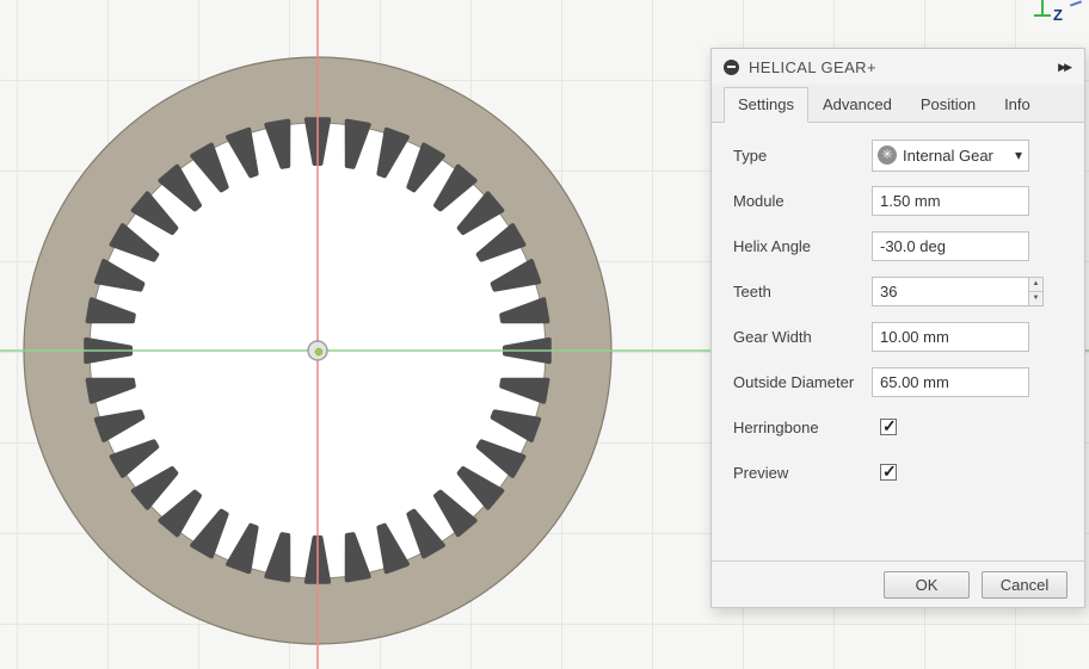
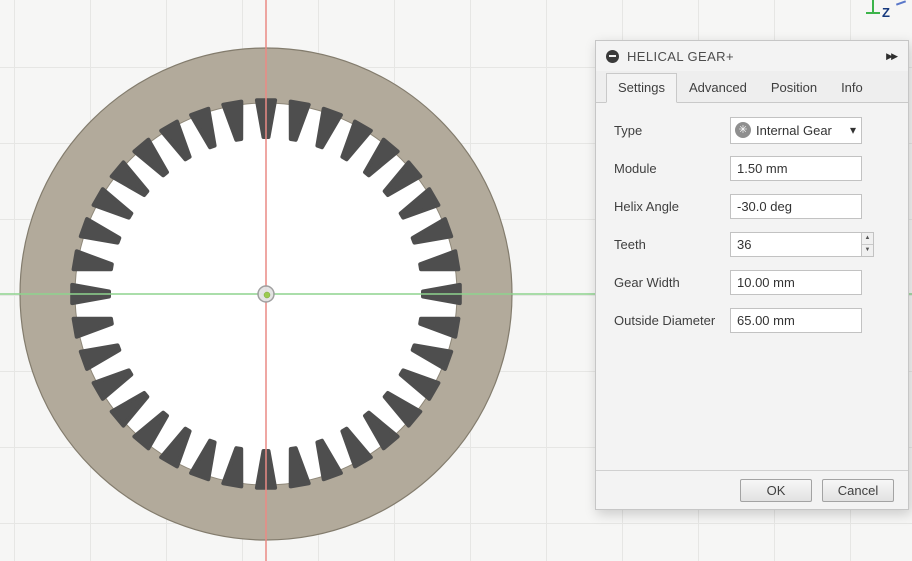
  Z
  HELICAL GEAR+
  Settings
  Advanced
  Position
  Info
  Type
  Internal Gear
  Module
  1.50 mm
  Helix Angle
  -30.0 deg
  Teeth
  36
  Gear Width
  10.00 mm
  Outside Diameter
  65.00 mm
- Herringbone
- Preview
  OK
  Cancel
